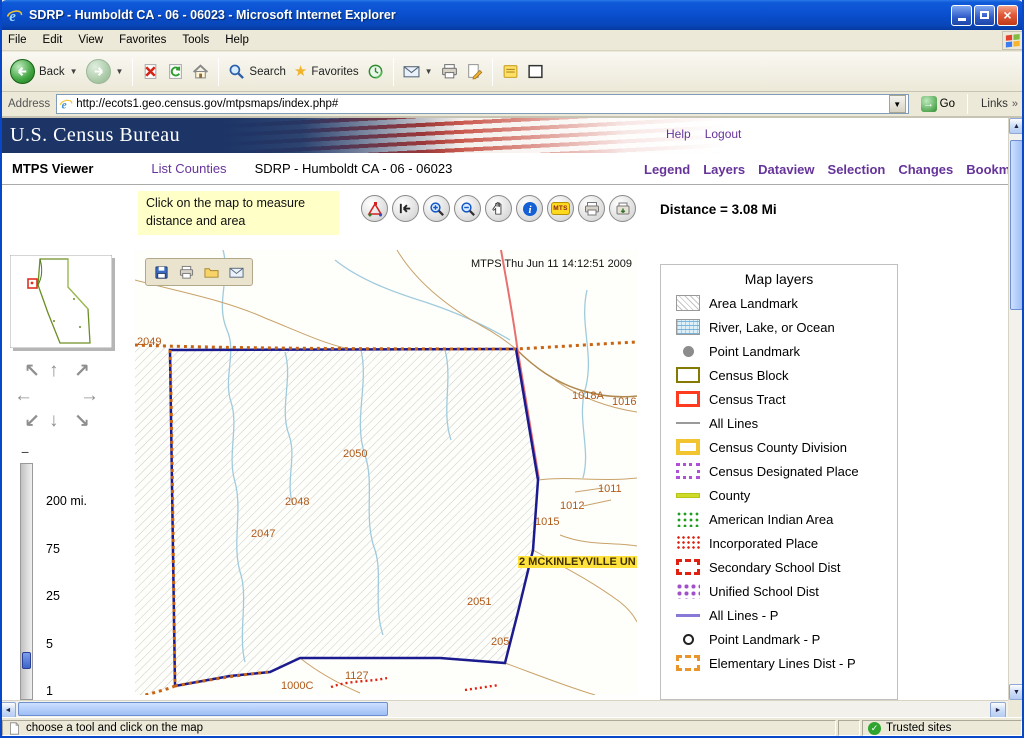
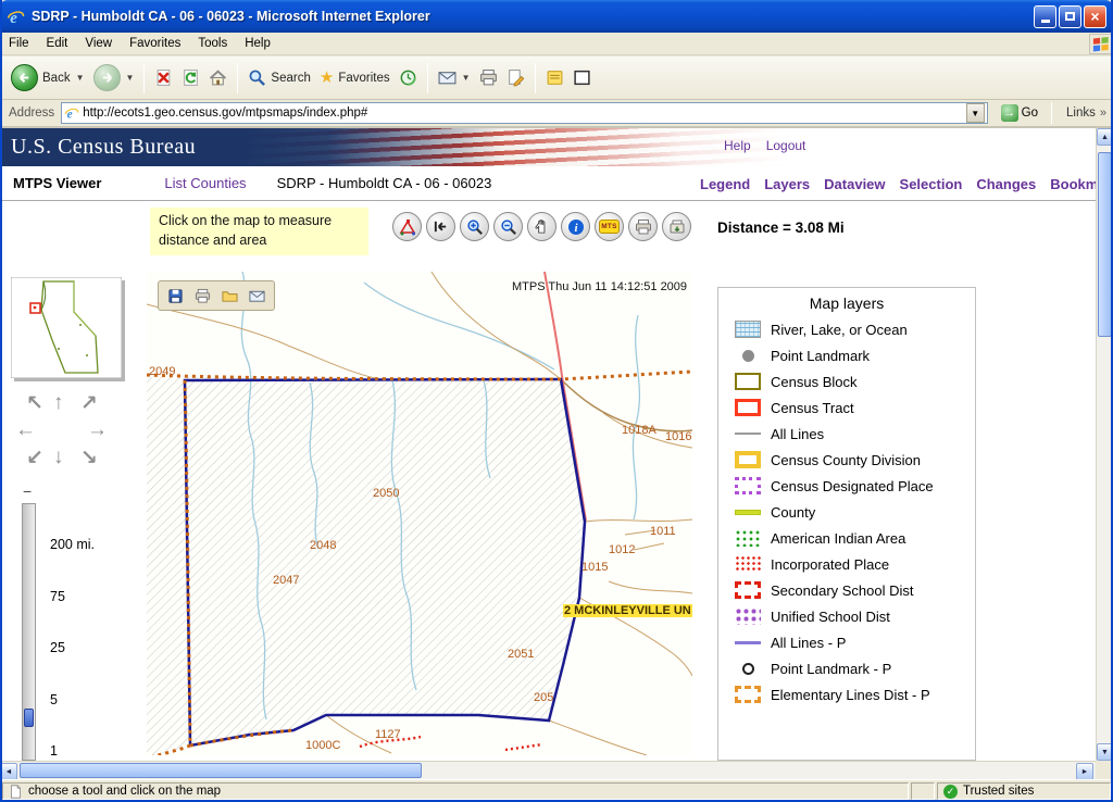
  e
  SDRP - Humboldt CA - 06 - 06023 - Microsoft Internet Explorer
  ×
  File
  Edit
  View
  Favorites
  Tools
  Help
  Back
  ▼
  ▼
  Search
  ★
  Favorites
  ▼
  Address
  e
  http://ecots1.geo.census.gov/mtpsmaps/index.php#
  ▼
  →
  Go
  Links
  »
  U.S. Census Bureau
  Help
  Logout
  MTPS Viewer
  List Counties
  SDRP - Humboldt CA - 06 - 06023
  Legend
  Layers
  Dataview
  Selection
  Changes
  Bookm
  Click on the map to measure distance and area
  i
  Distance = 3.08 Mi
  ↖
  ↑
  ↗
  ←
  →
  ↙
  ↓
  ↘
  −
  200 mi.
  75
  25
  5
  1
  2049
  2050
  2048
  2047
  2051
  205
  1018A
  1016
  1011
  1012
  1015
  2 MCKINLEYVILLE UN
  1127
  1000C
  MTPS Thu Jun 11 14:12:51 2009
  Map layers
- Area Landmark
  River, Lake, or Ocean
  Point Landmark
  Census Block
  Census Tract
  All Lines
  Census County Division
  Census Designated Place
  County
  American Indian Area
  Incorporated Place
  Secondary School Dist
  Unified School Dist
  All Lines - P
  Point Landmark - P
  Elementary Lines Dist - P
  choose a tool and click on the map
  ✓
  Trusted sites
